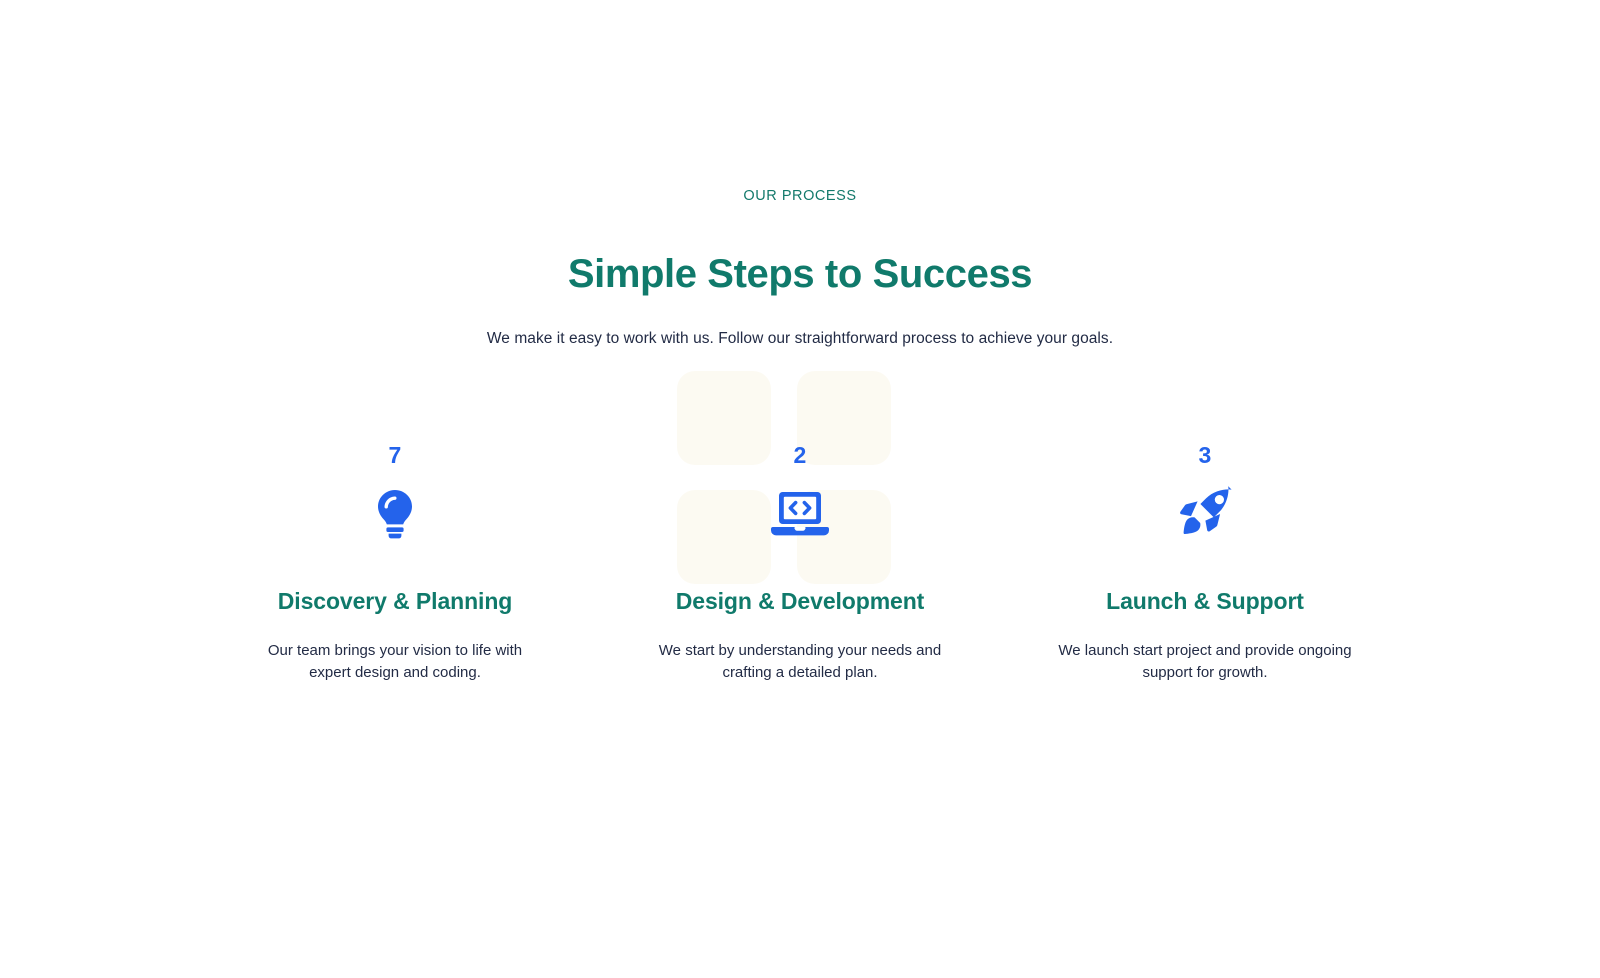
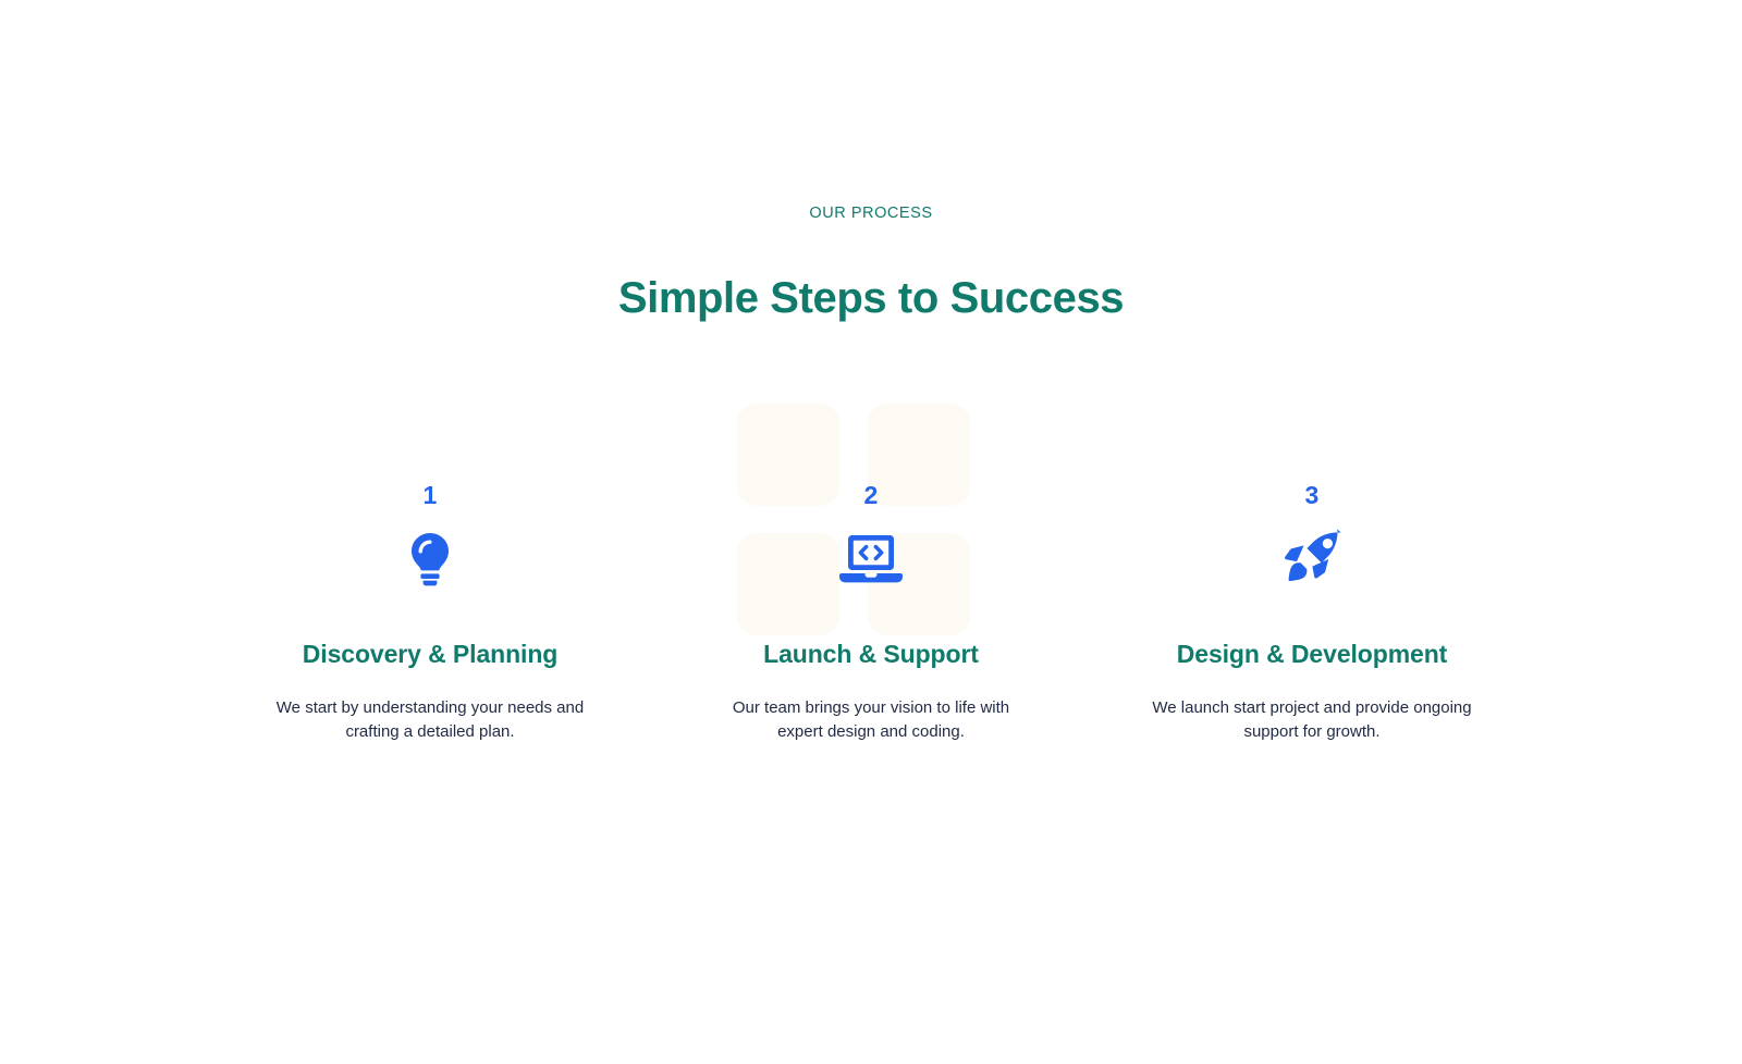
  OUR PROCESS
  Simple Steps to Success
- We make it easy to work with us. Follow our straightforward process to achieve your goals.
- 7
+ 1
  Discovery & Planning
- Our team brings your vision to life with expert design and coding.
+ We start by understanding your needs and crafting a detailed plan.
  2
- Design & Development
+ Launch & Support
- We start by understanding your needs and crafting a detailed plan.
+ Our team brings your vision to life with expert design and coding.
  3
- Launch & Support
+ Design & Development
  We launch start project and provide ongoing support for growth.
